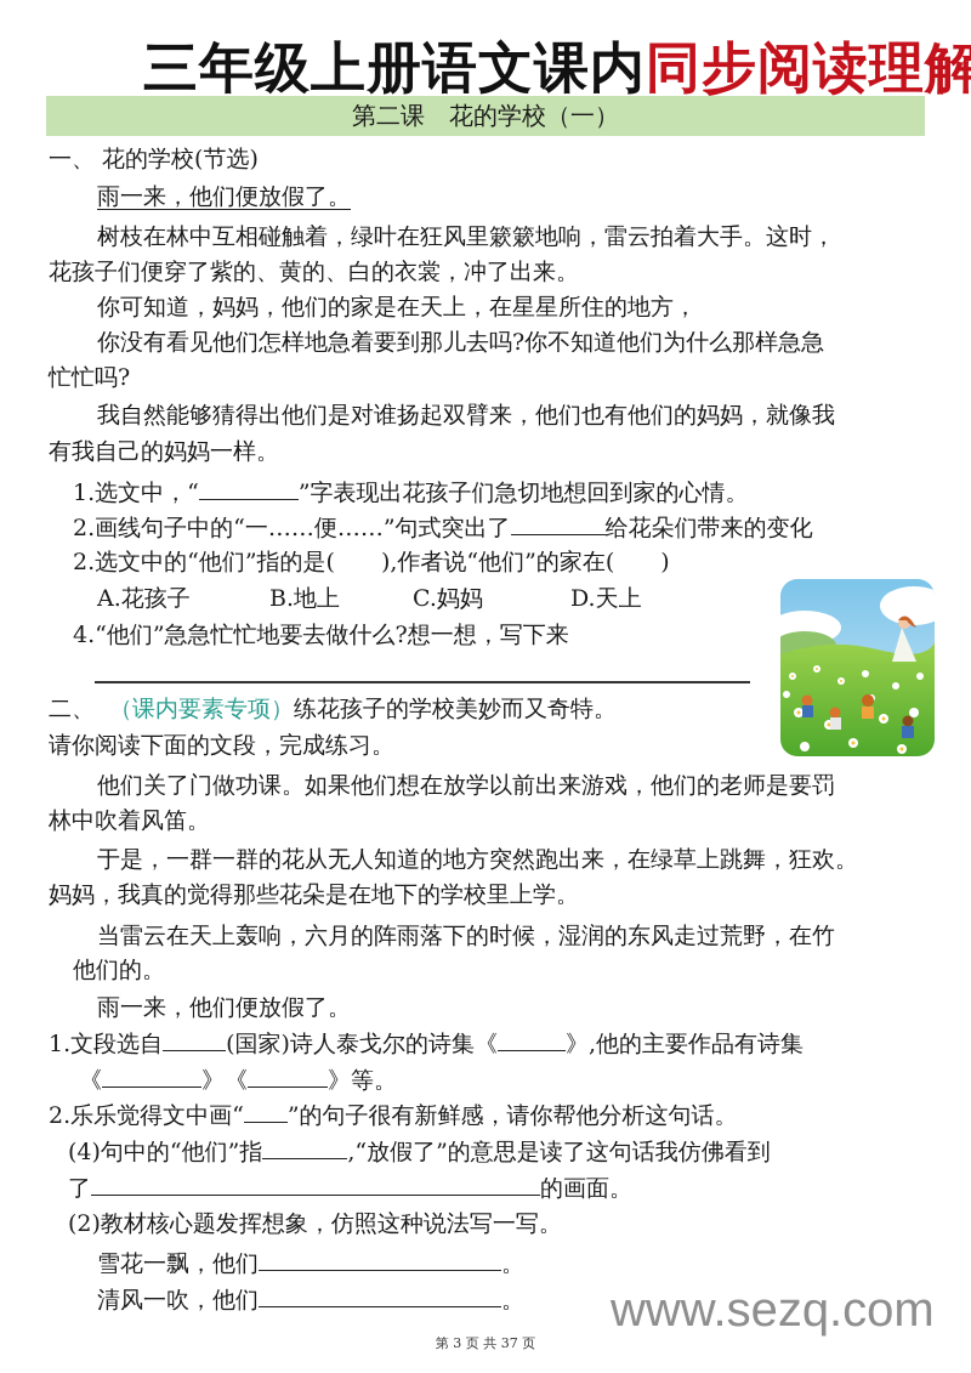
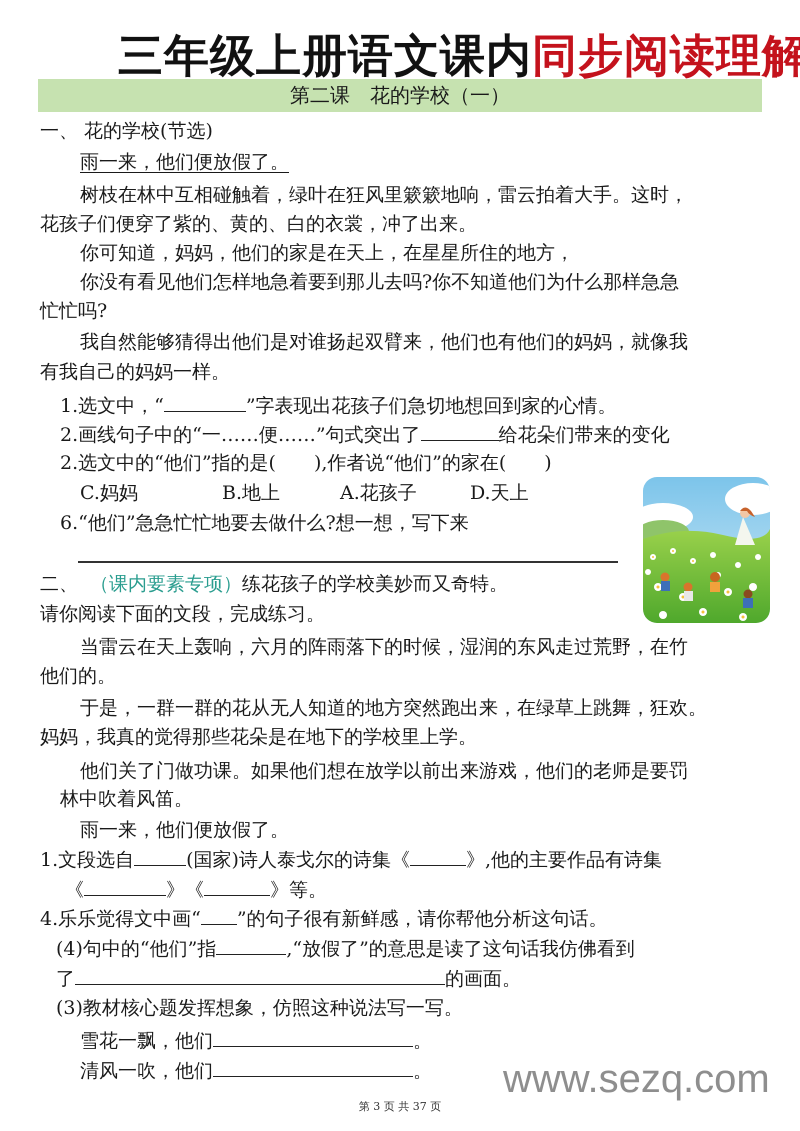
  三年级上册语文课内同步阅读理解
  第二课 花的学校（一）
  一、 花的学校(节选)
  雨一来，他们便放假了。
  树枝在林中互相碰触着，绿叶在狂风里簌簌地响，雷云拍着大手。这时，
  花孩子们便穿了紫的、黄的、白的衣裳，冲了出来。
  你可知道，妈妈，他们的家是在天上，在星星所住的地方，
  你没有看见他们怎样地急着要到那儿去吗?你不知道他们为什么那样急急
  忙忙吗?
  我自然能够猜得出他们是对谁扬起双臂来，他们也有他们的妈妈，就像我
  有我自己的妈妈一样。
  1.选文中，“ ”字表现出花孩子们急切地想回到家的心情。
  2.画线句子中的“一……便……”句式突出了 给花朵们带来的变化
  2.选文中的“他们”指的是( ),作者说“他们”的家在( )
- A.花孩子
+ C.妈妈
  B.地上
- C.妈妈
+ A.花孩子
  D.天上
- 4.“他们”急急忙忙地要去做什么?想一想，写下来
+ 6.“他们”急急忙忙地要去做什么?想一想，写下来
  二、 （课内要素专项）练花孩子的学校美妙而又奇特。
  请你阅读下面的文段，完成练习。
- 他们关了门做功课。如果他们想在放学以前出来游戏，他们的老师是要罚
+ 当雷云在天上轰响，六月的阵雨落下的时候，湿润的东风走过荒野，在竹
- 林中吹着风笛。
+ 他们的。
  于是，一群一群的花从无人知道的地方突然跑出来，在绿草上跳舞，狂欢。
  妈妈，我真的觉得那些花朵是在地下的学校里上学。
- 当雷云在天上轰响，六月的阵雨落下的时候，湿润的东风走过荒野，在竹
+ 他们关了门做功课。如果他们想在放学以前出来游戏，他们的老师是要罚
- 他们的。
+ 林中吹着风笛。
  雨一来，他们便放假了。
  1.文段选自 (国家)诗人泰戈尔的诗集《 》,他的主要作品有诗集
  《 》《 》等。
- 2.乐乐觉得文中画“ ”的句子很有新鲜感，请你帮他分析这句话。
+ 4.乐乐觉得文中画“ ”的句子很有新鲜感，请你帮他分析这句话。
  (4)句中的“他们”指 ,“放假了”的意思是读了这句话我仿佛看到
  了 的画面。
- (2)教材核心题发挥想象，仿照这种说法写一写。
+ (3)教材核心题发挥想象，仿照这种说法写一写。
  雪花一飘，他们 。
  清风一吹，他们 。
  www.sezq.com
  第 3 页 共 37 页
